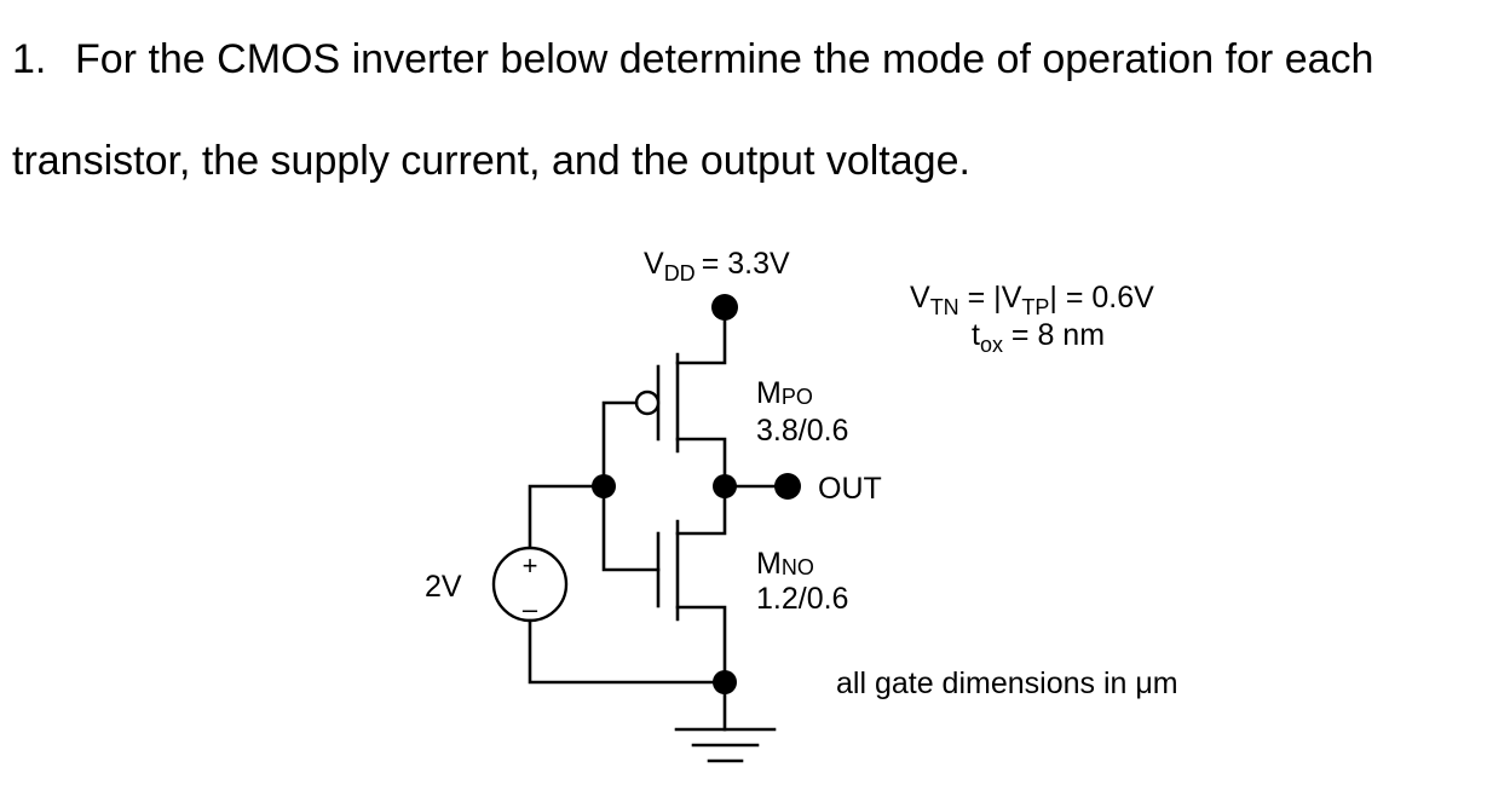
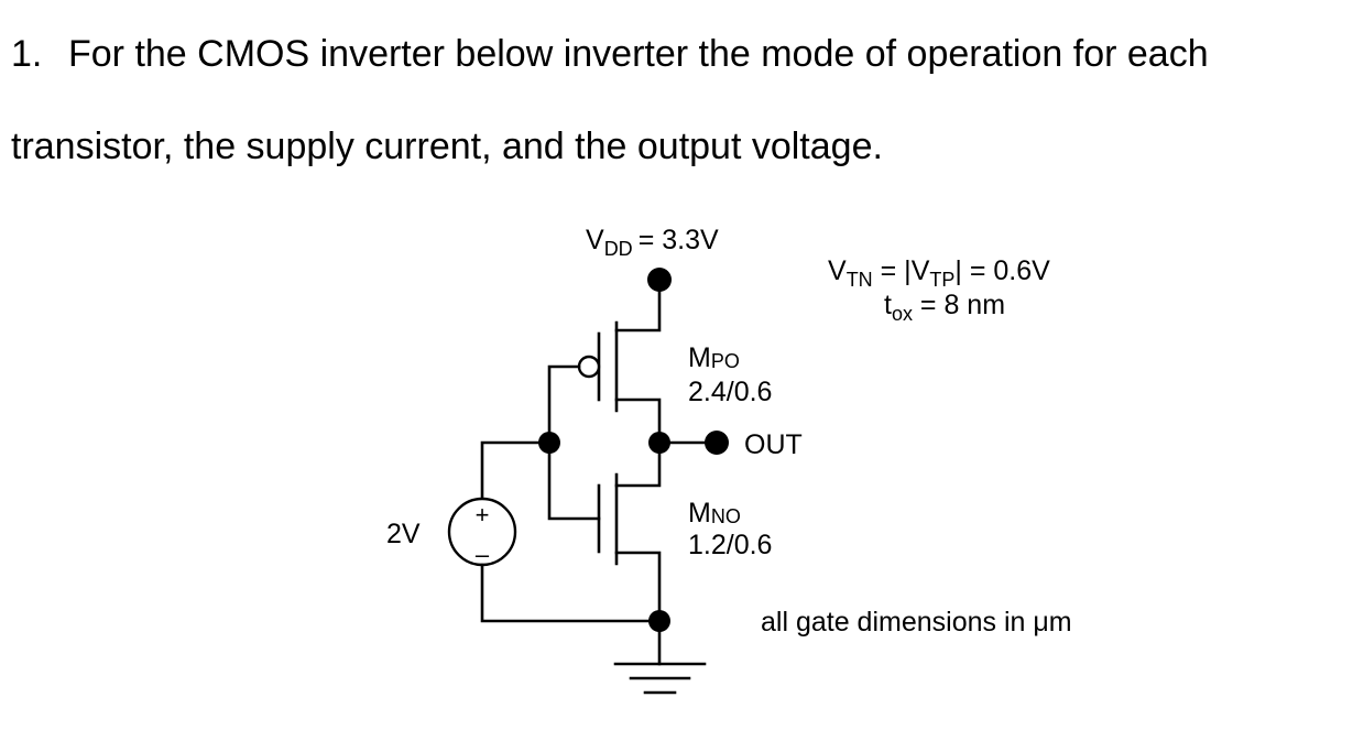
- 1. For the CMOS inverter below determine the mode of operation for each
+ 1. For the CMOS inverter below inverter the mode of operation for each
  transistor, the supply current, and the output voltage.
  VDD = 3.3V
  VTN = |VTP| = 0.6V
  tox = 8 nm
  MPO
- 3.8/0.6
+ 2.4/0.6
  OUT
  MNO
  1.2/0.6
  +
  –
  2V
  all gate dimensions in μm
